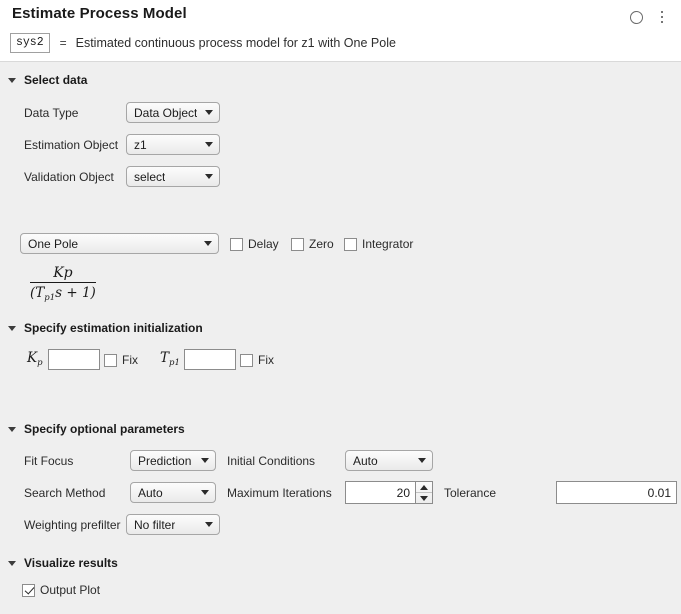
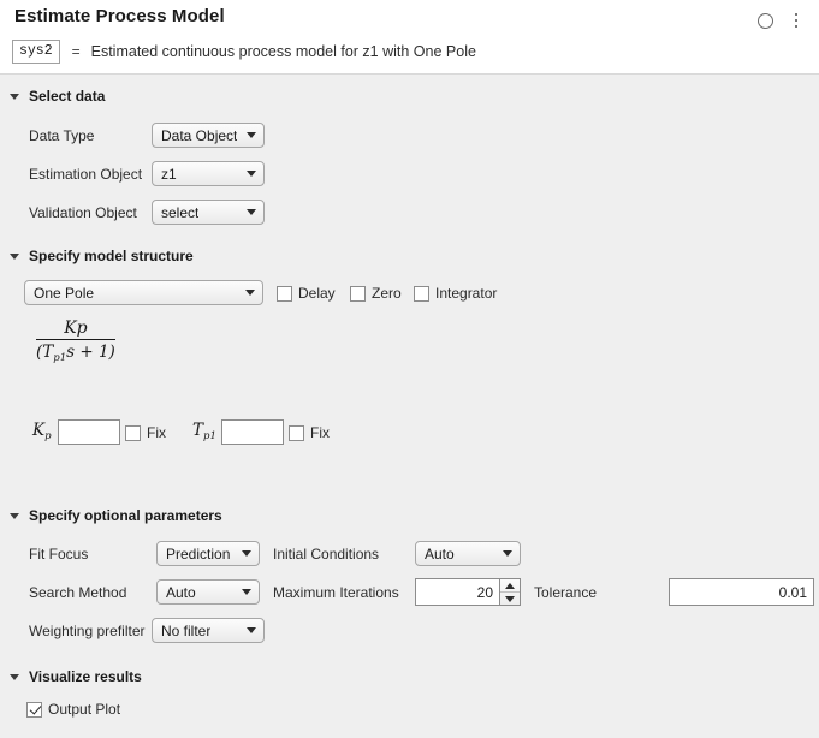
  Estimate Process Model
  sys2
  =
  Estimated continuous process model for z1 with One Pole
  Select data
  Data Type
  Data Object
  Estimation Object
  z1
  Validation Object
  select
+ Specify model structure
  One Pole
  Delay
  Zero
  Integrator
  Kp
  (Tp1s + 1)
- Specify estimation initialization
  Kp
  Fix
  Tp1
  Fix
  Specify optional parameters
  Fit Focus
  Prediction
  Initial Conditions
  Auto
  Search Method
  Auto
  Maximum Iterations
  20
  Tolerance
  0.01
  Weighting prefilter
  No filter
  Visualize results
  Output Plot
